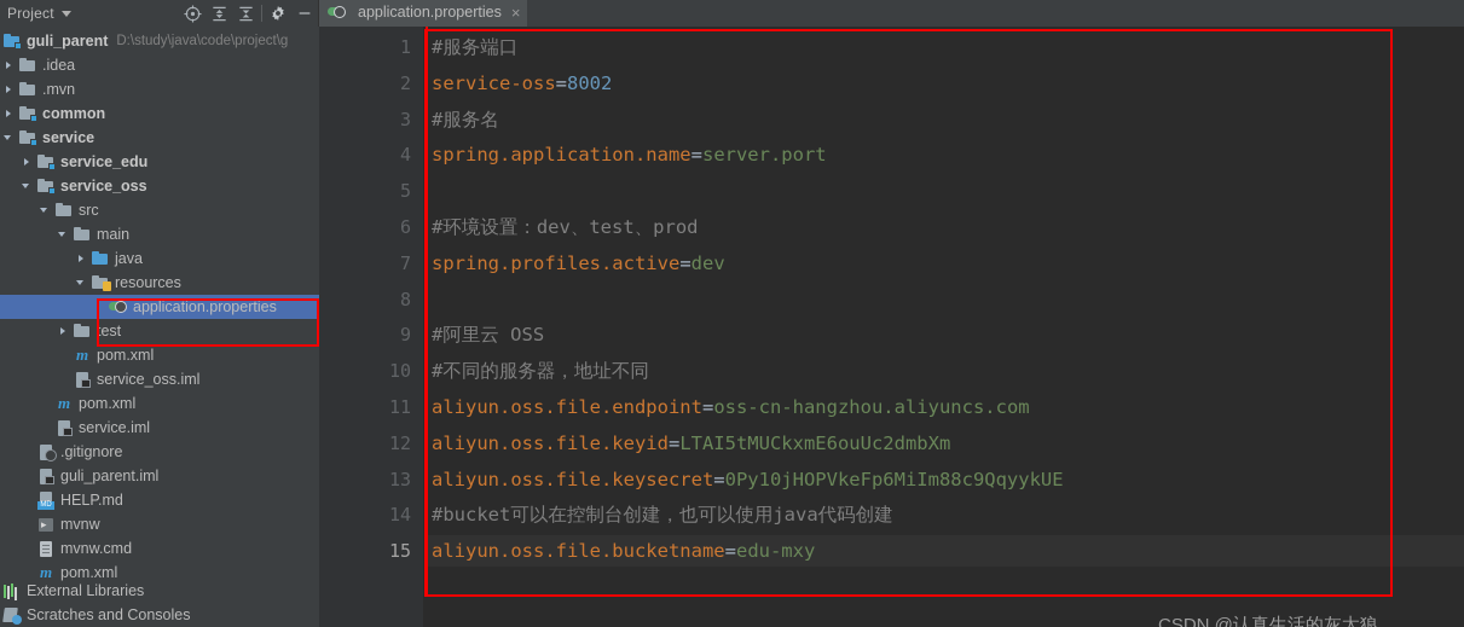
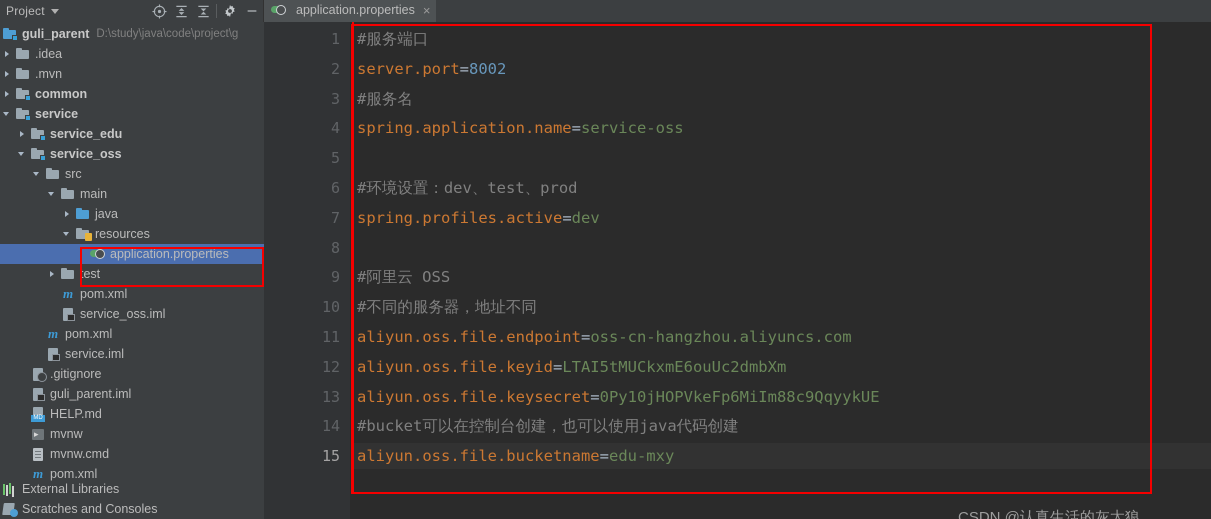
  Project
  application.properties
  ×
  guli_parent
  D:\study\java\code\project\g
  .idea
  .mvn
  common
  service
  service_edu
  service_oss
  src
  main
  java
  resources
  application.properties
  test
  m
  pom.xml
  service_oss.iml
  m
  pom.xml
  service.iml
  .gitignore
  guli_parent.iml
  HELP.md
  mvnw
  mvnw.cmd
  m
  pom.xml
  External Libraries
  Scratches and Consoles
  1
  2
  3
  4
  5
  6
  7
  8
  9
  10
  11
  12
  13
  14
  15
  #服务端口
- service-oss=8002
+ server.port=8002
  #服务名
- spring.application.name=server.port
+ spring.application.name=service-oss
  #环境设置：dev、test、prod
  spring.profiles.active=dev
  #阿里云 OSS
  #不同的服务器，地址不同
  aliyun.oss.file.endpoint=oss-cn-hangzhou.aliyuncs.com
  aliyun.oss.file.keyid=LTAI5tMUCkxmE6ouUc2dmbXm
  aliyun.oss.file.keysecret=0Py10jHOPVkeFp6MiIm88c9QqyykUE
  #bucket可以在控制台创建，也可以使用java代码创建
  aliyun.oss.file.bucketname=edu-mxy
  CSDN @认真生活的灰太狼
